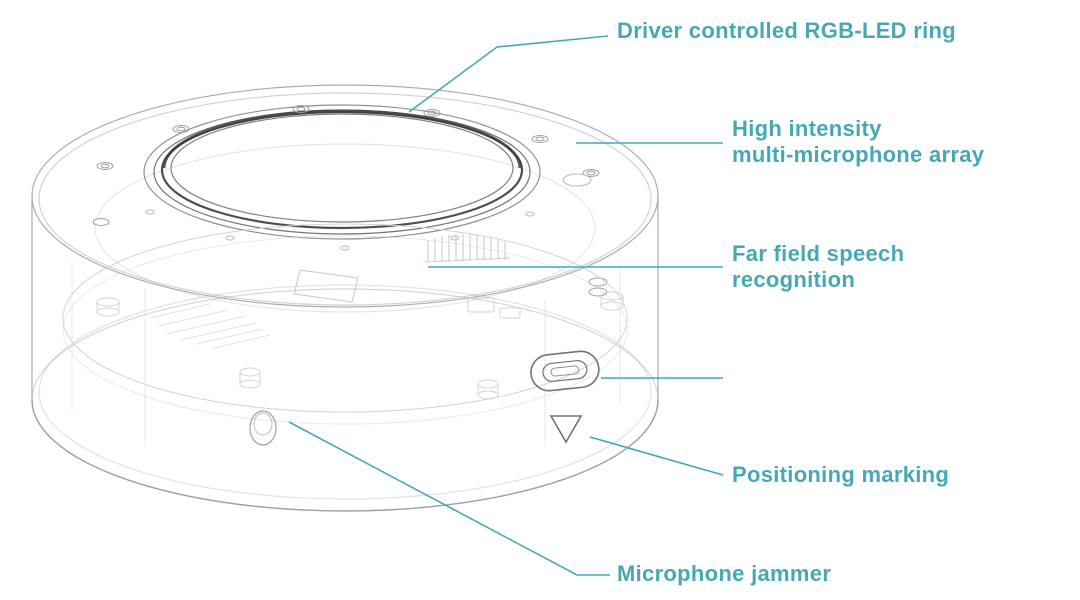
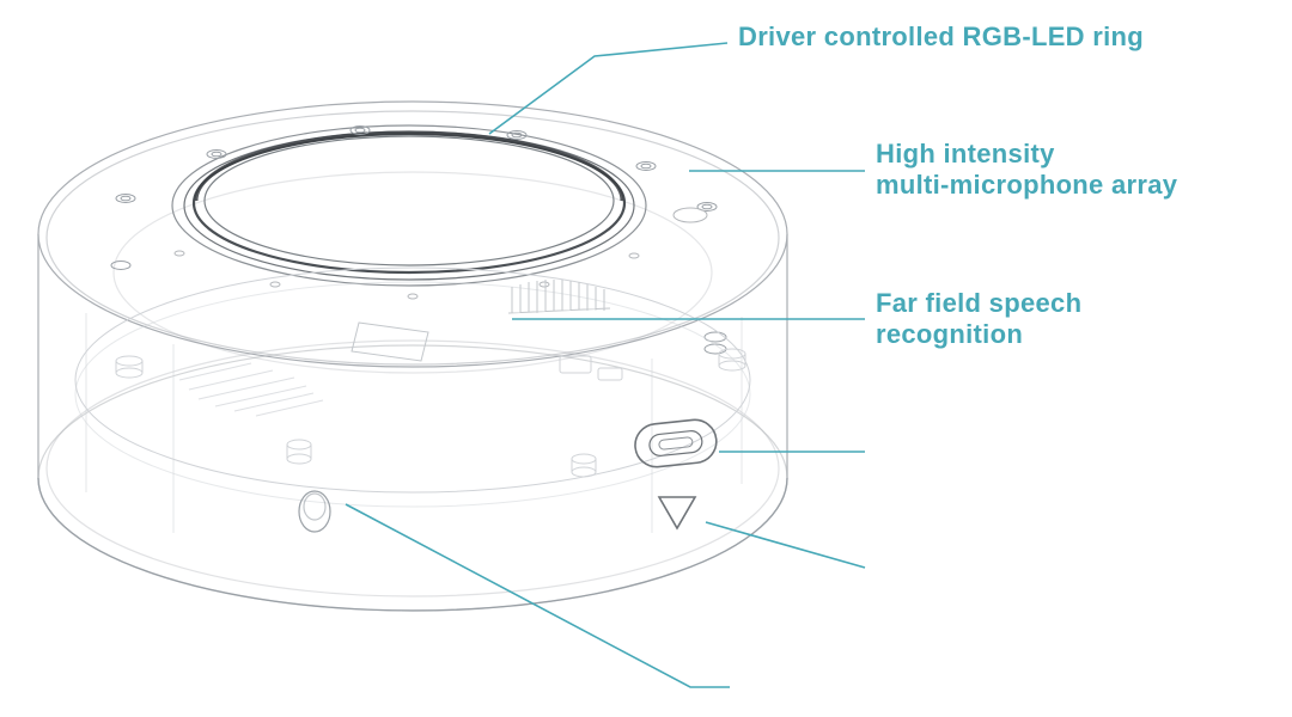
  Driver controlled RGB-LED ring
  High intensity
  multi-microphone array
  Far field speech
  recognition
- Positioning marking
- Microphone jammer
